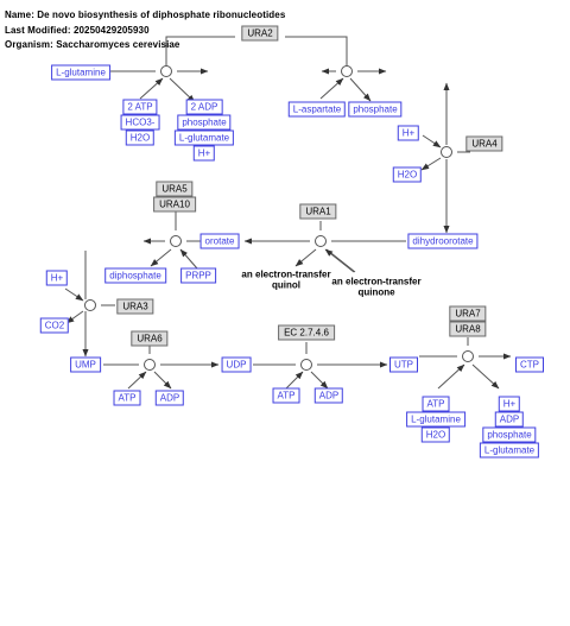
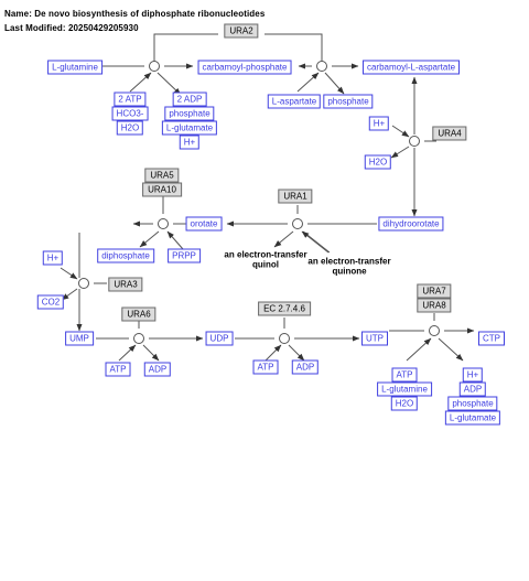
  Name: De novo biosynthesis of diphosphate ribonucleotides
  Last Modified: 20250429205930
- Organism: Saccharomyces cerevisiae
  URA2
  URA4
  URA5
  URA10
  URA1
  URA3
  URA6
  EC 2.7.4.6
  URA7
  URA8
  L-glutamine
+ carbamoyl-phosphate
+ carbamoyl-L-aspartate
  2 ATP
  HCO3-
  H2O
  2 ADP
  phosphate
  L-glutamate
  H+
  L-aspartate
  phosphate
  H+
  H2O
  dihydroorotate
  orotate
  an electron-transfer
  quinol
  an electron-transfer
  quinone
  diphosphate
  PRPP
  H+
  CO2
  UMP
  UDP
  UTP
  CTP
  ATP
  ADP
  ATP
  ADP
  ATP
  L-glutamine
  H2O
  H+
  ADP
  phosphate
  L-glutamate
